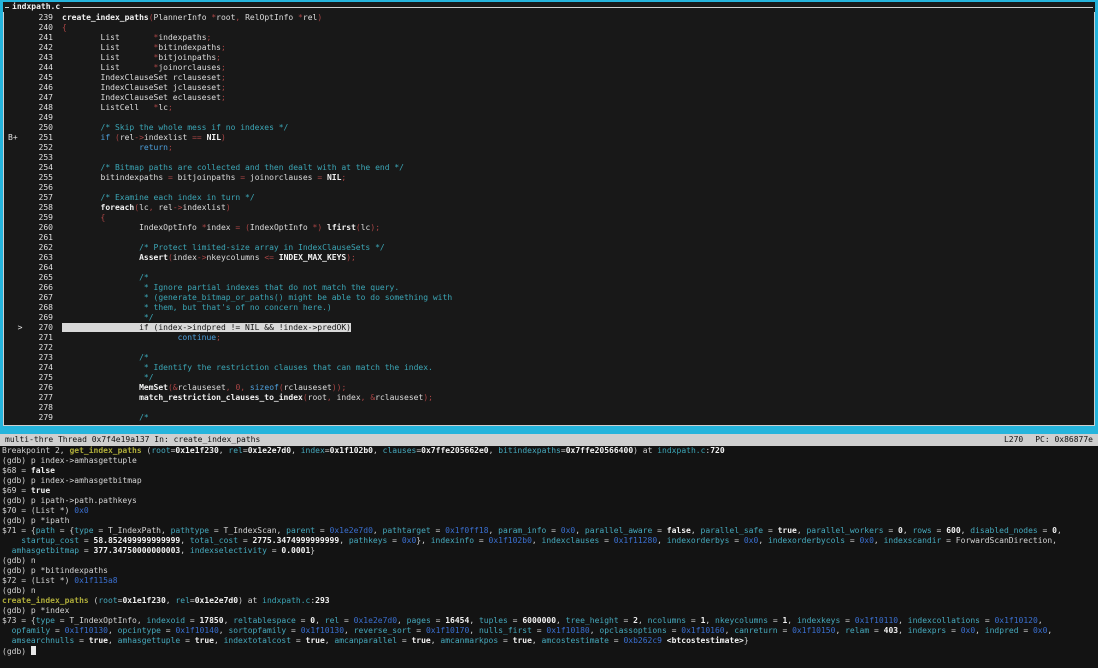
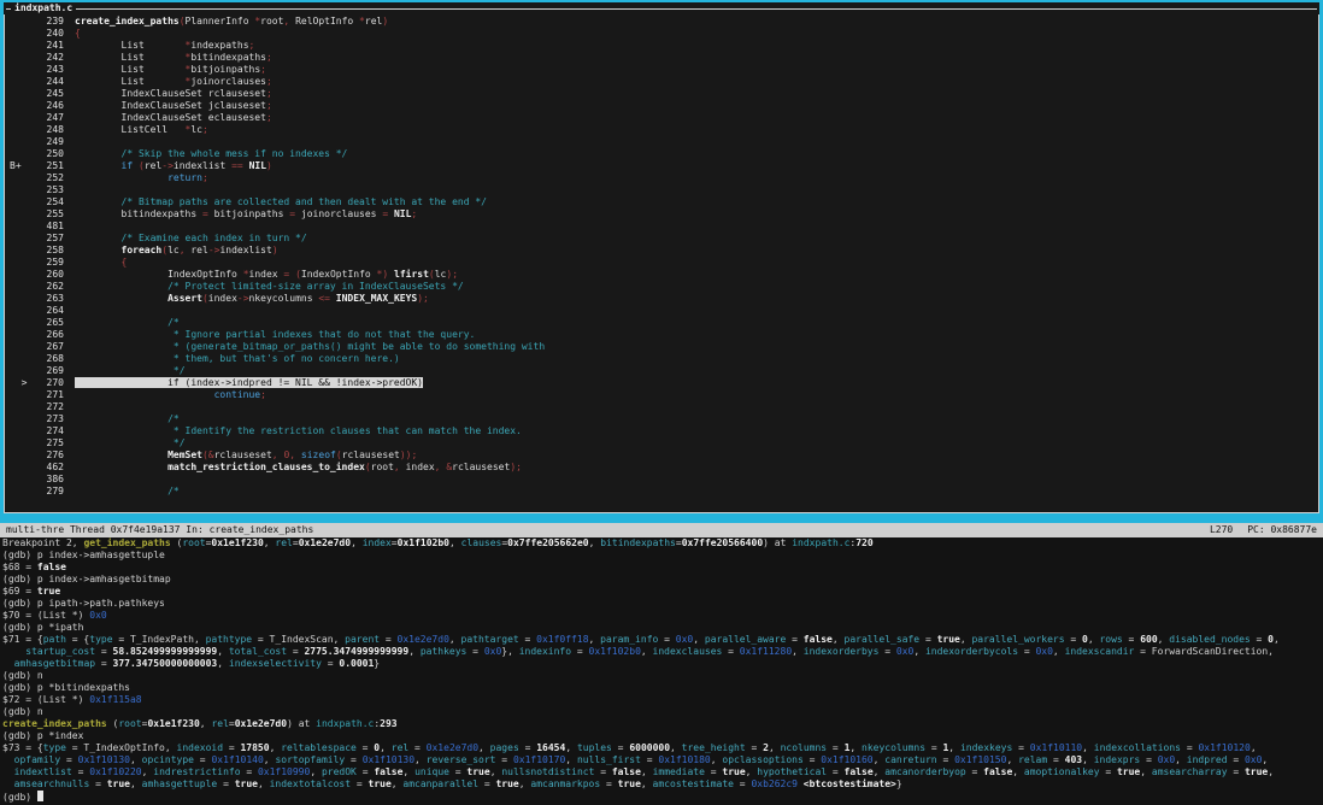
  indxpath.c
  239 create_index_paths(PlannerInfo *root, RelOptInfo *rel)
  240 {
  241 List *indexpaths;
  242 List *bitindexpaths;
  243 List *bitjoinpaths;
  244 List *joinorclauses;
  245 IndexClauseSet rclauseset;
  246 IndexClauseSet jclauseset;
  247 IndexClauseSet eclauseset;
  248 ListCell *lc;
  249
  250 /* Skip the whole mess if no indexes */
  B+ 251 if (rel->indexlist == NIL)
  252 return;
  253
  254 /* Bitmap paths are collected and then dealt with at the end */
  255 bitindexpaths = bitjoinpaths = joinorclauses = NIL;
- 256
+ 481
  257 /* Examine each index in turn */
  258 foreach(lc, rel->indexlist)
  259 {
  260 IndexOptInfo *index = (IndexOptInfo *) lfirst(lc);
- 261
  262 /* Protect limited-size array in IndexClauseSets */
  263 Assert(index->nkeycolumns <= INDEX_MAX_KEYS);
  264
  265 /*
- 266 * Ignore partial indexes that do not match the query.
+ 266 * Ignore partial indexes that do not that the query.
  267 * (generate_bitmap_or_paths() might be able to do something with
  268 * them, but that's of no concern here.)
  269 */
  > 270 if (index->indpred != NIL && !index->predOK)
  271 continue;
  272
  273 /*
  274 * Identify the restriction clauses that can match the index.
  275 */
  276 MemSet(&rclauseset, 0, sizeof(rclauseset));
- 277 match_restriction_clauses_to_index(root, index, &rclauseset);
+ 462 match_restriction_clauses_to_index(root, index, &rclauseset);
- 278
+ 386
  279 /*
  multi-thre Thread 0x7f4e19a137 In: create_index_paths
  L270
  PC: 0x86877e
  Breakpoint 2, get_index_paths (root=0x1e1f230, rel=0x1e2e7d0, index=0x1f102b0, clauses=0x7ffe205662e0, bitindexpaths=0x7ffe20566400) at indxpath.c:720
  (gdb) p index->amhasgettuple
  $68 = false
  (gdb) p index->amhasgetbitmap
  $69 = true
  (gdb) p ipath->path.pathkeys
  $70 = (List *) 0x0
  (gdb) p *ipath
  $71 = {path = {type = T_IndexPath, pathtype = T_IndexScan, parent = 0x1e2e7d0, pathtarget = 0x1f0ff18, param_info = 0x0, parallel_aware = false, parallel_safe = true, parallel_workers = 0, rows = 600, disabled_nodes = 0,
  startup_cost = 58.852499999999999, total_cost = 2775.3474999999999, pathkeys = 0x0}, indexinfo = 0x1f102b0, indexclauses = 0x1f11280, indexorderbys = 0x0, indexorderbycols = 0x0, indexscandir = ForwardScanDirection,
  amhasgetbitmap = 377.34750000000003, indexselectivity = 0.0001}
  (gdb) n
  (gdb) p *bitindexpaths
  $72 = (List *) 0x1f115a8
  (gdb) n
  create_index_paths (root=0x1e1f230, rel=0x1e2e7d0) at indxpath.c:293
  (gdb) p *index
  $73 = {type = T_IndexOptInfo, indexoid = 17850, reltablespace = 0, rel = 0x1e2e7d0, pages = 16454, tuples = 6000000, tree_height = 2, ncolumns = 1, nkeycolumns = 1, indexkeys = 0x1f10110, indexcollations = 0x1f10120,
  opfamily = 0x1f10130, opcintype = 0x1f10140, sortopfamily = 0x1f10130, reverse_sort = 0x1f10170, nulls_first = 0x1f10180, opclassoptions = 0x1f10160, canreturn = 0x1f10150, relam = 403, indexprs = 0x0, indpred = 0x0,
+ indextlist = 0x1f10220, indrestrictinfo = 0x1f10990, predOK = false, unique = true, nullsnotdistinct = false, immediate = true, hypothetical = false, amcanorderbyop = false, amoptionalkey = true, amsearcharray = true,
  amsearchnulls = true, amhasgettuple = true, indextotalcost = true, amcanparallel = true, amcanmarkpos = true, amcostestimate = 0xb262c9 <btcostestimate>}
  (gdb)
